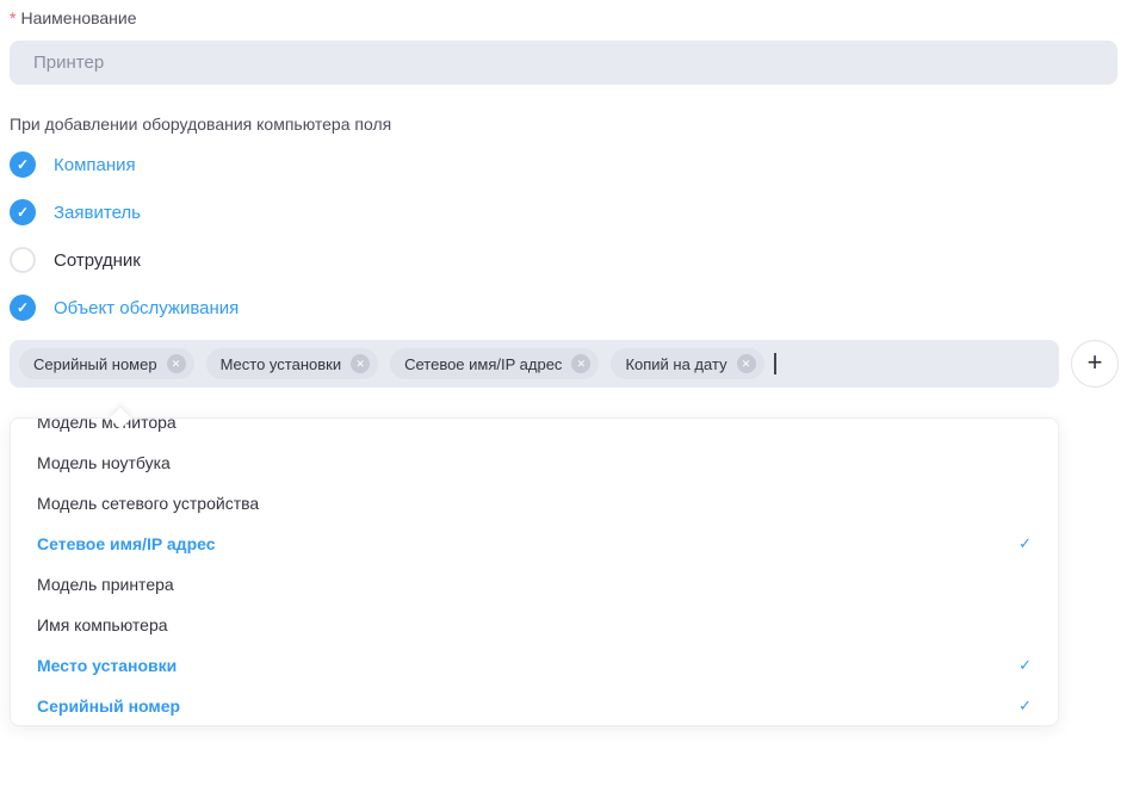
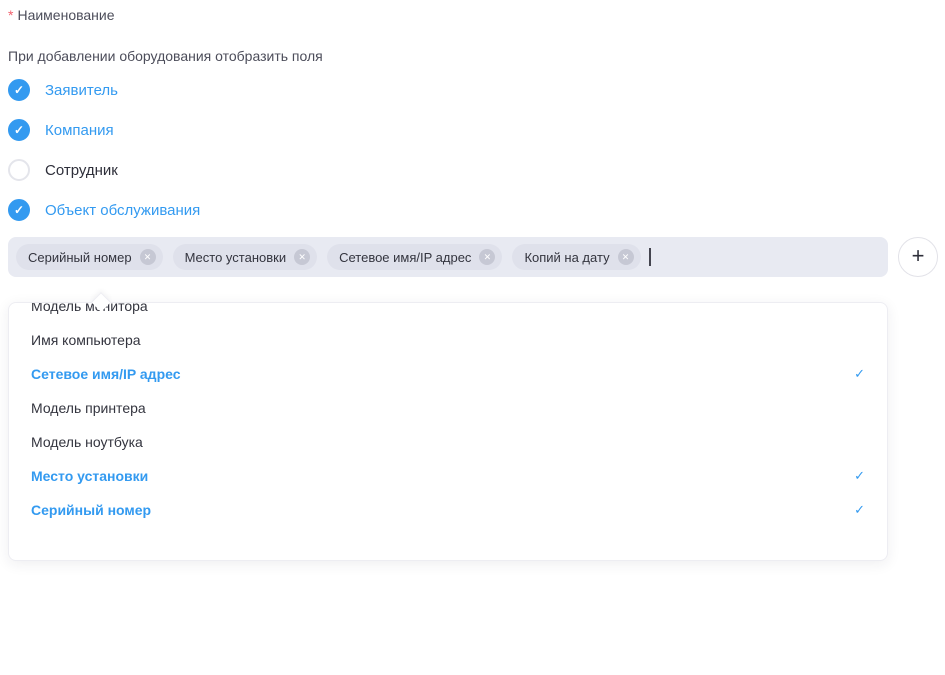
  * Наименование
- Принтер
- При добавлении оборудования компьютера поля
+ При добавлении оборудования отобразить поля
  ✓
- Компания
+ Заявитель
  ✓
- Заявитель
+ Компания
  Сотрудник
  ✓
  Объект обслуживания
  Серийный номер
  ✕
  Место установки
  ✕
  Сетевое имя/IP адрес
  ✕
  Копий на дату
  ✕
  +
  Модель митора
- Модель ноутбука
+ Имя компьютера
- Модель сетевого устройства
  Сетевое имя/IP адрес
  ✓
  Модель принтера
- Имя компьютера
+ Модель ноутбука
  Место установки
  ✓
  Серийный номер
  ✓
